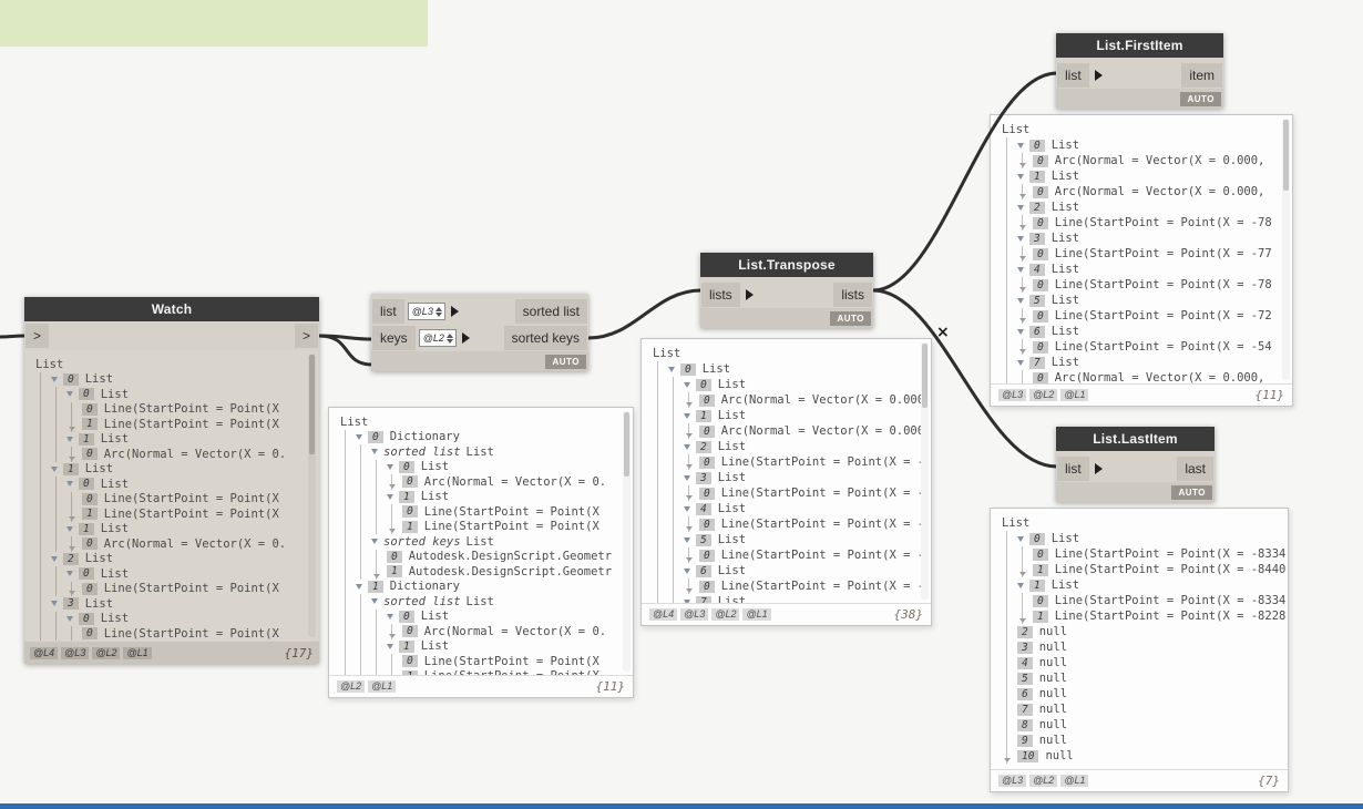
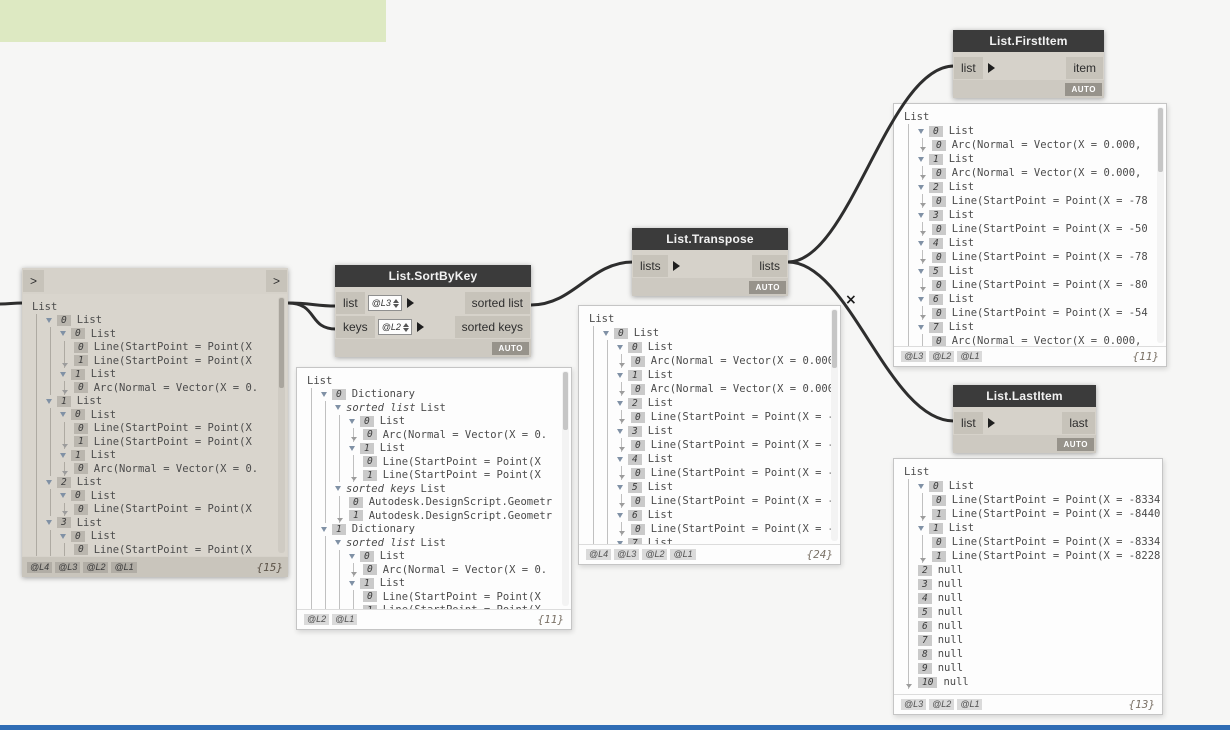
  List
  0
  Dictionary
  sorted list
  List
  0
  List
  0
  Arc(Normal = Vector(X = 0.
  1
  List
  0
  Line(StartPoint = Point(X
  1
  Line(StartPoint = Point(X
  sorted keys
  List
  0
  Autodesk.DesignScript.Geometr
  1
  Autodesk.DesignScript.Geometr
  1
  Dictionary
  sorted list
  List
  0
  List
  0
  Arc(Normal = Vector(X = 0.
  1
  List
  0
  Line(StartPoint = Point(X
  @L2
  @L1
  {11}
  List
  0
  List
  0
  List
  0
  Arc(Normal = Vector(X = 0.00
  1
  List
  0
  Arc(Normal = Vector(X = 0.00
  2
  List
  0
  Line(StartPoint = Point(X =
  3
  List
  0
  Line(StartPoint = Point(X =
  4
  List
  0
  Line(StartPoint = Point(X =
  5
  List
  0
  Line(StartPoint = Point(X =
  6
  List
  0
  Line(StartPoint = Point(X =
  7
  List
  @L4
  @L3
  @L2
  @L1
- {38}
+ {24}
  List
  0
  List
  0
  Arc(Normal = Vector(X = 0.000,
  1
  List
  0
  Arc(Normal = Vector(X = 0.000,
  2
  List
  0
  Line(StartPoint = Point(X = -78
  3
  List
  0
- Line(StartPoint = Point(X = -77
+ Line(StartPoint = Point(X = -50
  4
  List
  0
  Line(StartPoint = Point(X = -78
  5
  List
  0
- Line(StartPoint = Point(X = -72
+ Line(StartPoint = Point(X = -80
  6
  List
  0
  Line(StartPoint = Point(X = -54
  7
  List
  0
  Arc(Normal = Vector(X = 0.000,
  @L3
  @L2
  @L1
  {11}
  List
  0
  List
  0
  Line(StartPoint = Point(X = -8334
  1
  Line(StartPoint = Point(X = -8440
  1
  List
  0
  Line(StartPoint = Point(X = -8334
  1
  Line(StartPoint = Point(X = -8228
  2
  null
  3
  null
  4
  null
  5
  null
  6
  null
  7
  null
  8
  null
  9
  null
  10
  null
  @L3
  @L2
  @L1
- {7}
+ {13}
- Watch
  >
  >
  List
  0
  List
  0
  List
  0
  Line(StartPoint = Point(X
  1
  Line(StartPoint = Point(X
  1
  List
  0
  Arc(Normal = Vector(X = 0.
  1
  List
  0
  List
  0
  Line(StartPoint = Point(X
  1
  Line(StartPoint = Point(X
  1
  List
  0
  Arc(Normal = Vector(X = 0.
  2
  List
  0
  List
  0
  Line(StartPoint = Point(X
  3
  List
  0
  List
  0
  Line(StartPoint = Point(X
  @L4
  @L3
  @L2
  @L1
- {17}
+ {15}
+ List.SortByKey
  list
  @L3
  sorted list
  keys
  @L2
  sorted keys
  AUTO
  List.Transpose
  lists
  lists
  AUTO
  List.FirstItem
  list
  item
  AUTO
  List.LastItem
  list
  last
  AUTO
  ×
